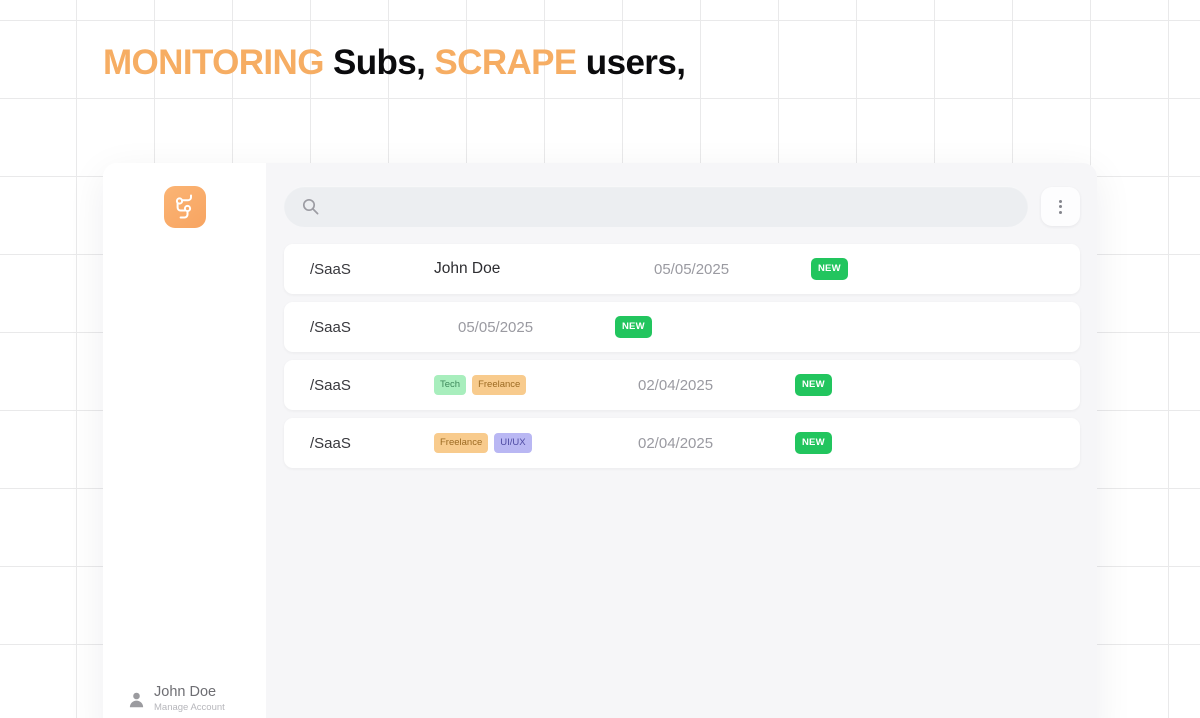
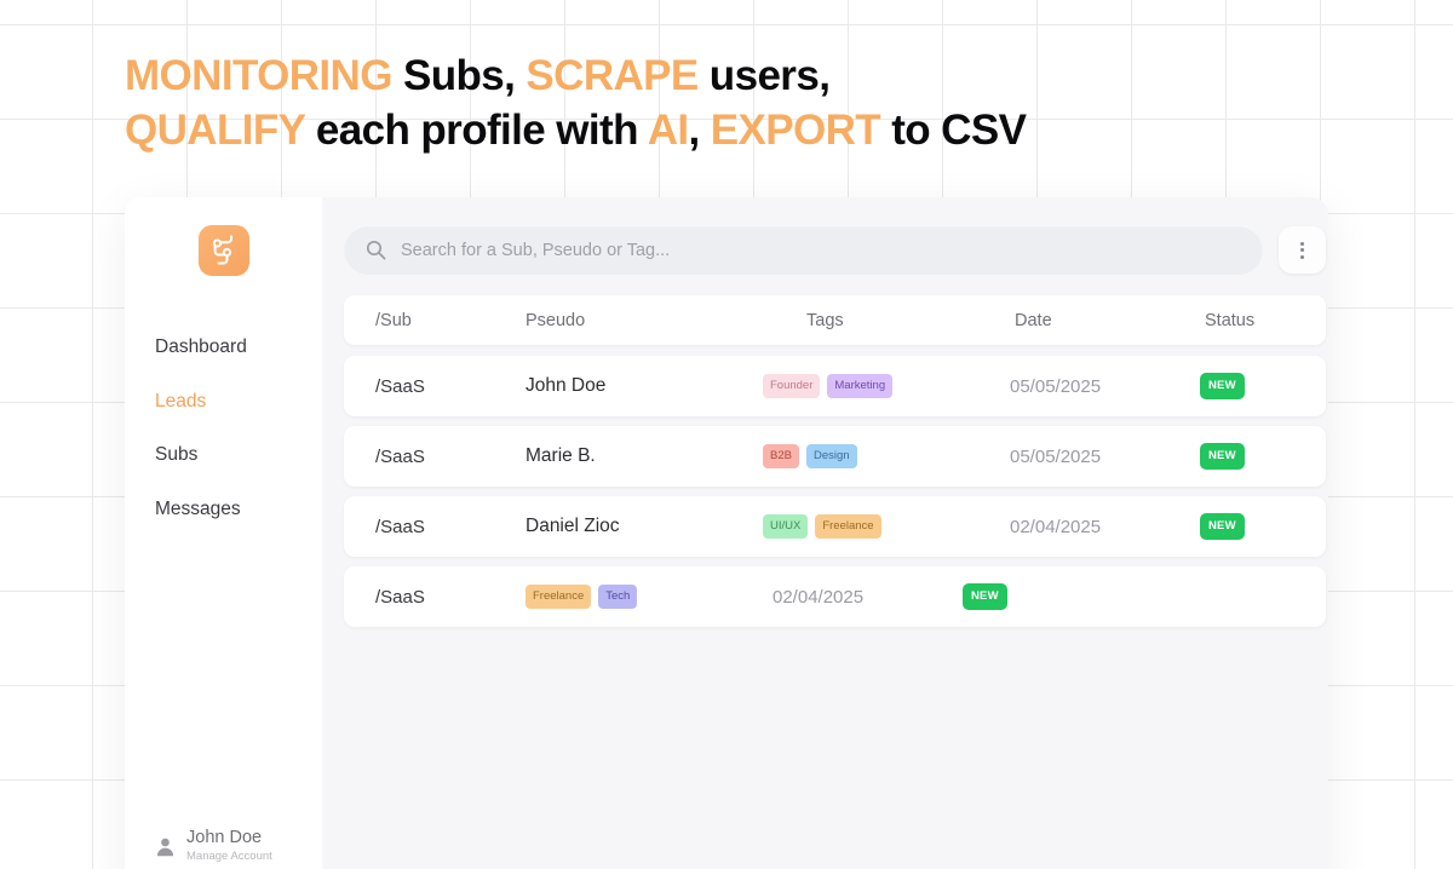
  MONITORING Subs, SCRAPE users,
+ QUALIFY each profile with AI, EXPORT to CSV
+ Dashboard
+ Leads
+ Subs
+ Messages
  John Doe
  Manage Account
+ Search for a Sub, Pseudo or Tag...
+ /Sub
+ Pseudo
+ Tags
+ Date
+ Status
  /SaaS
  John Doe
+ Founder
+ Marketing
  05/05/2025
  NEW
  /SaaS
+ Marie B.
+ B2B
+ Design
  05/05/2025
  NEW
  /SaaS
+ Daniel Zioc
- Tech
+ UI/UX
  Freelance
  02/04/2025
  NEW
  /SaaS
  Freelance
- UI/UX
+ Tech
  02/04/2025
  NEW
